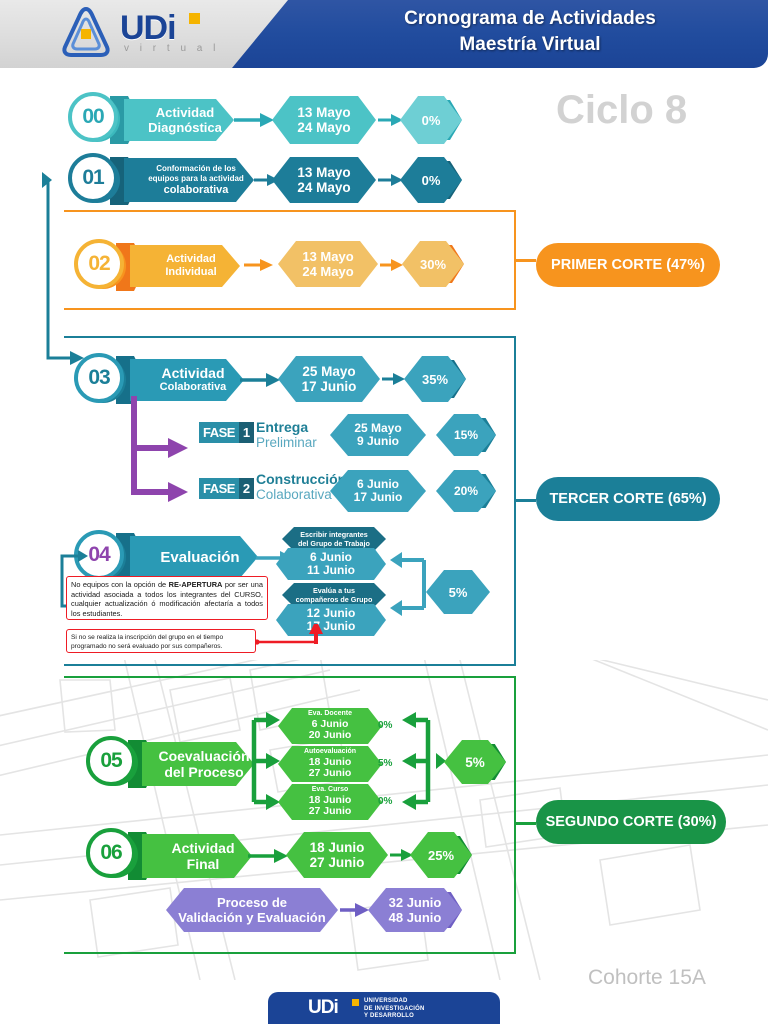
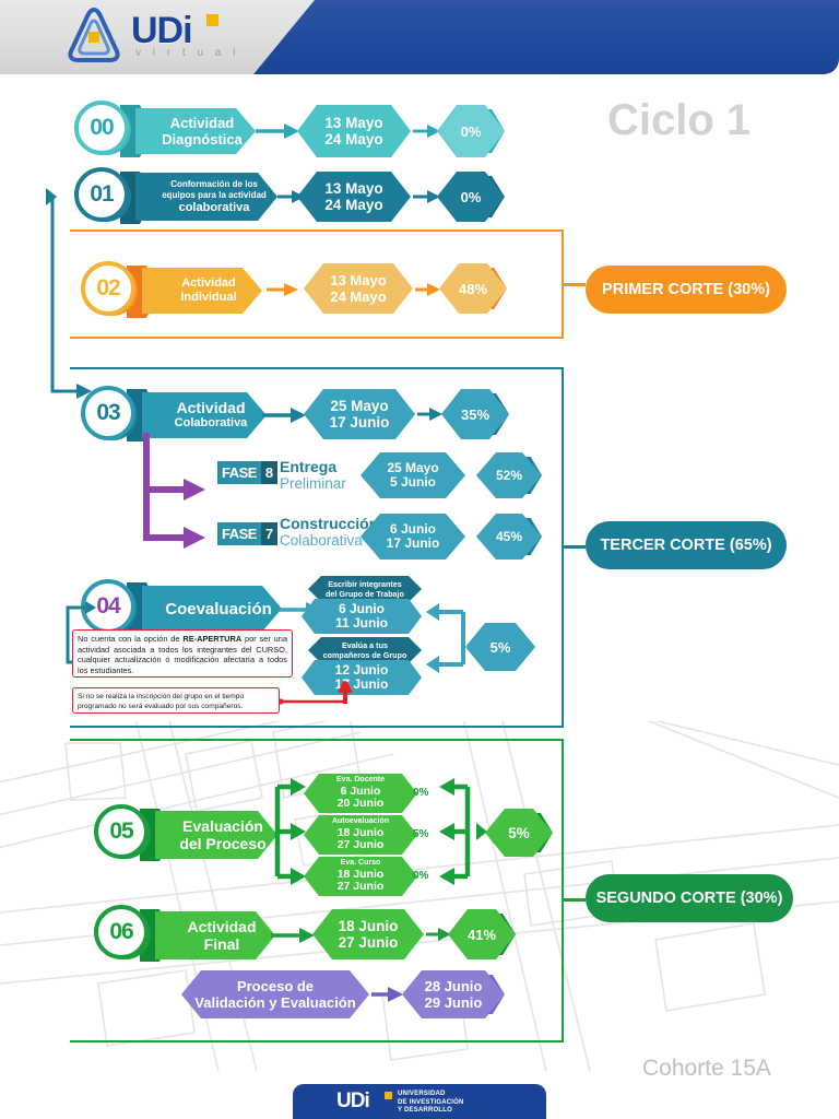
  UDi
  v i r t u a l
- Cronograma de Actividades
- Maestría Virtual
- Ciclo 8
+ Ciclo 1
  Cohorte 15A
  00
  Actividad
  Diagnóstica
  13 Mayo
  24 Mayo
  0%
  01
  Conformación de los
  equipos para la actividad
  colaborativa
  13 Mayo
  24 Mayo
  0%
  02
  Actividad
  Individual
  13 Mayo
  24 Mayo
- 30%
+ 48%
- PRIMER CORTE (47%)
+ PRIMER CORTE (30%)
  03
  Actividad
  Colaborativa
  25 Mayo
  17 Junio
  35%
  FASE
- 1
+ 8
  Entrega
  Preliminar
  25 Mayo
- 9 Junio
+ 5 Junio
- 15%
+ 52%
  FASE
- 2
+ 7
  Construcció
  Colaborativa
  6 Junio
  17 Junio
- 20%
+ 45%
  TERCER CORTE (65%)
  04
- Evaluación
+ Coevaluación
  Escribir integrantes
  del Grupo de Trabajo
  6 Junio
  11 Junio
  Evalúa a tus
  compañeros de Grupo
  12 Junio
  1 Junio
  5%
- No equipos con la opción de RE-APERTURA por ser una actividad asociada a todos los integrantes del CURSO, cualquier actualización ó modificación afectaría a todos los estudiantes.
+ No cuenta con la opción de RE-APERTURA por ser una actividad asociada a todos los integrantes del CURSO, cualquier actualización ó modificación afectaría a todos los estudiantes.
  05
- Coevaluación
+ Evaluación
  del Proceso
  6 Junio
  20 Junio
  0%
  18 Junio
  27 Junio
  5%
  18 Junio
  27 Junio
  0%
  5%
  06
  Actividad
  Final
  18 Junio
  27 Junio
- 25%
+ 41%
  SEGUNDO CORTE (30%)
  Proceso de
  Validación y Evaluación
- 32 Junio
+ 28 Junio
- 48 Junio
+ 29 Junio
  UDi
